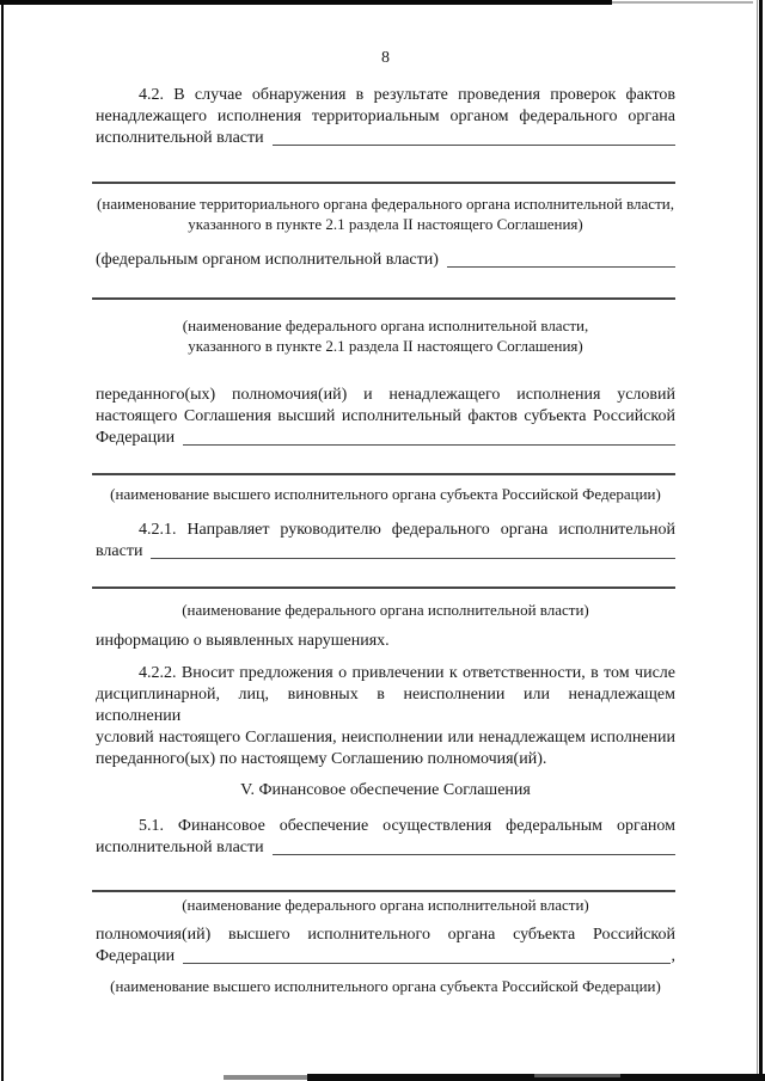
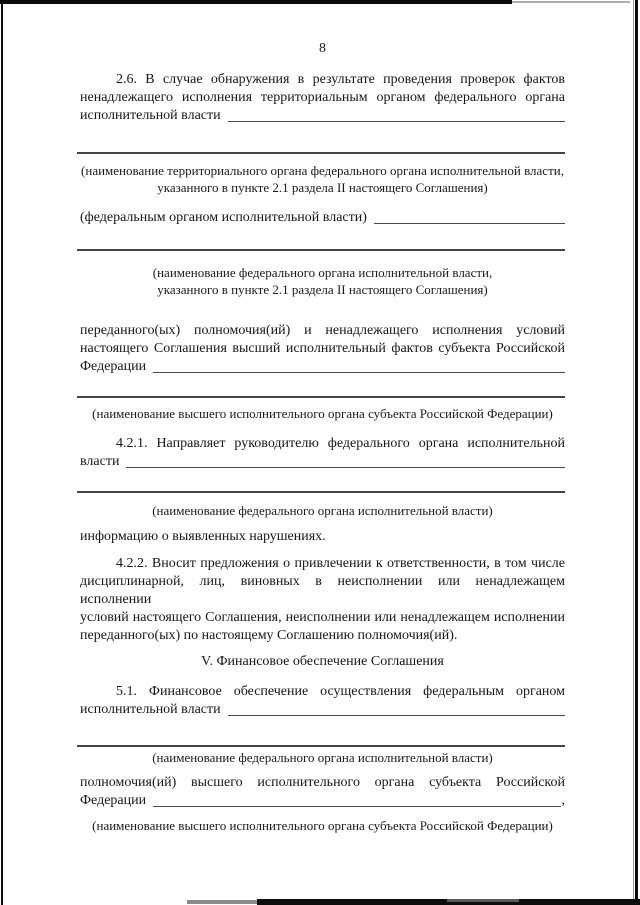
  8
- 4.2. В случае обнаружения в результате проведения проверок фактов
+ 2.6. В случае обнаружения в результате проведения проверок фактов
  ненадлежащего исполнения территориальным органом федерального органа
  исполнительной власти
  (наименование территориального органа федерального органа исполнительной власти,
  указанного в пункте 2.1 раздела II настоящего Соглашения)
  (федеральным органом исполнительной власти)
  (наименование федерального органа исполнительной власти,
  указанного в пункте 2.1 раздела II настоящего Соглашения)
  переданного(ых) полномочия(ий) и ненадлежащего исполнения условий
  настоящего Соглашения высший исполнительный фактов субъекта Российской
  Федерации
  (наименование высшего исполнительного органа субъекта Российской Федерации)
  4.2.1. Направляет руководителю федерального органа исполнительной
  власти
  (наименование федерального органа исполнительной власти)
  информацию о выявленных нарушениях.
  4.2.2. Вносит предложения о привлечении к ответственности, в том числе
  дисциплинарной, лиц, виновных в неисполнении или ненадлежащем исполнении
  условий настоящего Соглашения, неисполнении или ненадлежащем исполнении
  переданного(ых) по настоящему Соглашению полномочия(ий).
  V. Финансовое обеспечение Соглашения
  5.1. Финансовое обеспечение осуществления федеральным органом
  исполнительной власти
  (наименование федерального органа исполнительной власти)
  полномочия(ий) высшего исполнительного органа субъекта Российской
  Федерации
  ,
  (наименование высшего исполнительного органа субъекта Российской Федерации)
